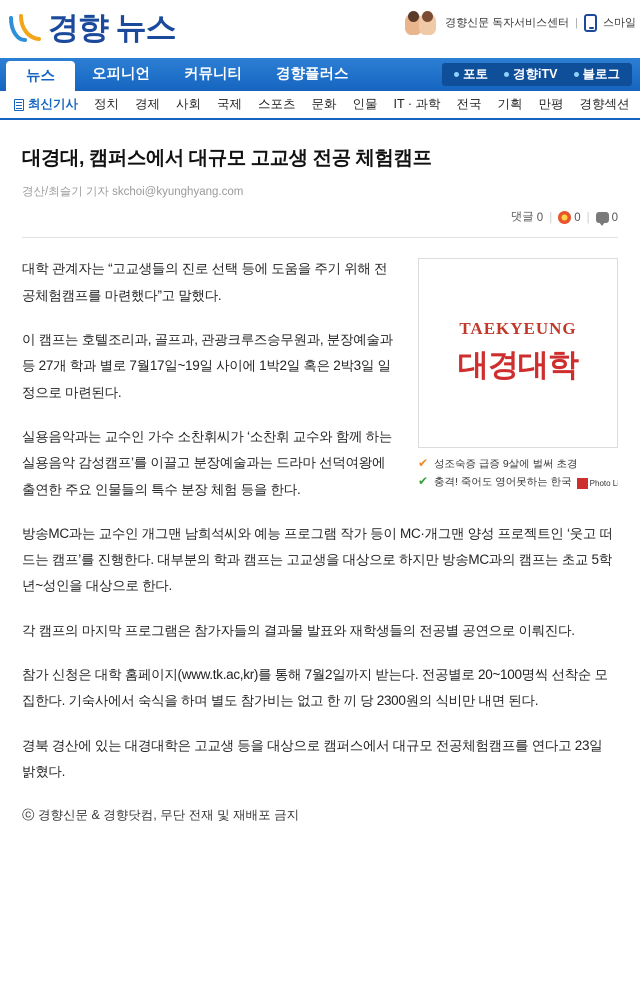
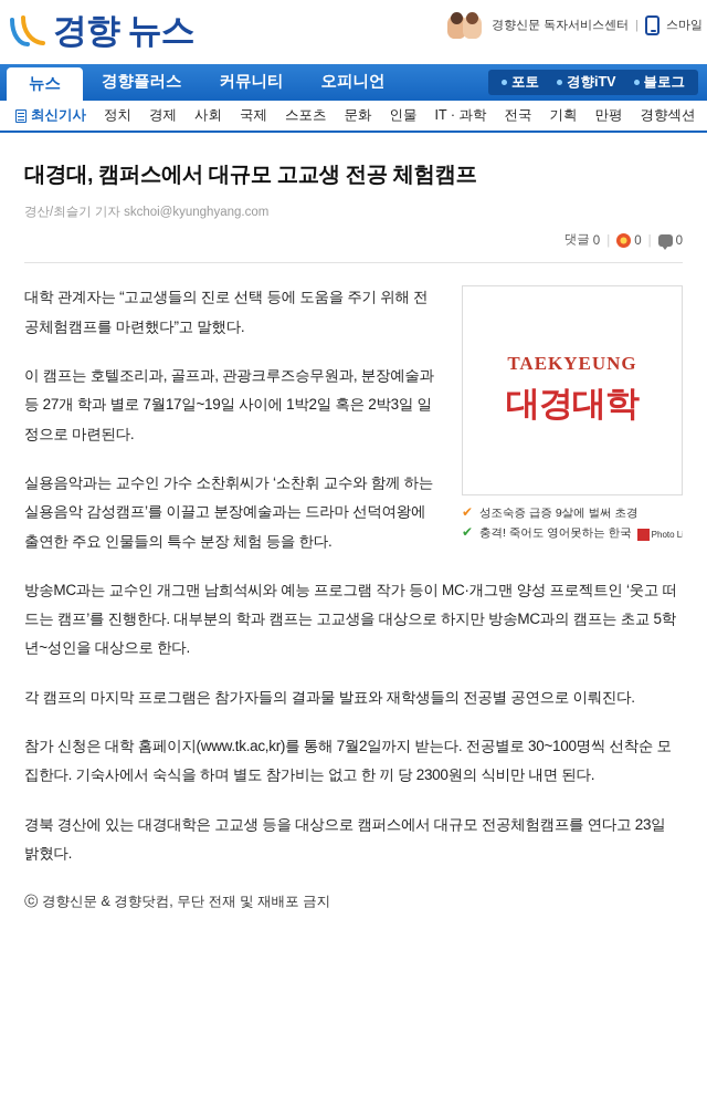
  경향 뉴스
  경향신문 독자서비스센터
  |
  스마일
  뉴스
- 오피니언
+ 경향플러스
  커뮤니티
- 경향플러스
+ 오피니언
  포토
  경향iTV
  블로그
  최신기사
  정치
  경제
  사회
  국제
  스포츠
  문화
  인물
  IT · 과학
  전국
  기획
  만평
  경향섹션
  대경대, 캠퍼스에서 대규모 고교생 전공 체험캠프
  경산/최슬기 기자 skchoi@kyunghyang.com
  댓글
  0
  |
  0
  |
  0
  TAEKYEUNG
  대경대학
  성조숙증 급증 9살에 벌써 초경
  충격! 죽어도 영어못하는 한국
  대학 관계자는 “고교생들의 진로 선택 등에 도움을 주기 위해 전공체험캠프를 마련했다”고 말했다.
  이 캠프는 호텔조리과, 골프과, 관광크루즈승무원과, 분장예술과 등 27개 학과 별로 7월17일~19일 사이에 1박2일 혹은 2박3일 일정으로 마련된다.
  실용음악과는 교수인 가수 소찬휘씨가 ‘소찬휘 교수와 함께 하는 실용음악 감성캠프’를 이끌고 분장예술과는 드라마 선덕여왕에 출연한 주요 인물들의 특수 분장 체험 등을 한다.
  방송MC과는 교수인 개그맨 남희석씨와 예능 프로그램 작가 등이 MC·개그맨 양성 프로젝트인 ‘웃고 떠드는 캠프’를 진행한다. 대부분의 학과 캠프는 고교생을 대상으로 하지만 방송MC과의 캠프는 초교 5학년~성인을 대상으로 한다.
  각 캠프의 마지막 프로그램은 참가자들의 결과물 발표와 재학생들의 전공별 공연으로 이뤄진다.
- 참가 신청은 대학 홈페이지(www.tk.ac,kr)를 통해 7월2일까지 받는다. 전공별로 20~100명씩 선착순 모집한다. 기숙사에서 숙식을 하며 별도 참가비는 없고 한 끼 당 2300원의 식비만 내면 된다.
+ 참가 신청은 대학 홈페이지(www.tk.ac,kr)를 통해 7월2일까지 받는다. 전공별로 30~100명씩 선착순 모집한다. 기숙사에서 숙식을 하며 별도 참가비는 없고 한 끼 당 2300원의 식비만 내면 된다.
  경북 경산에 있는 대경대학은 고교생 등을 대상으로 캠퍼스에서 대규모 전공체험캠프를 연다고 23일 밝혔다.
  ⓒ 경향신문 & 경향닷컴, 무단 전재 및 재배포 금지
